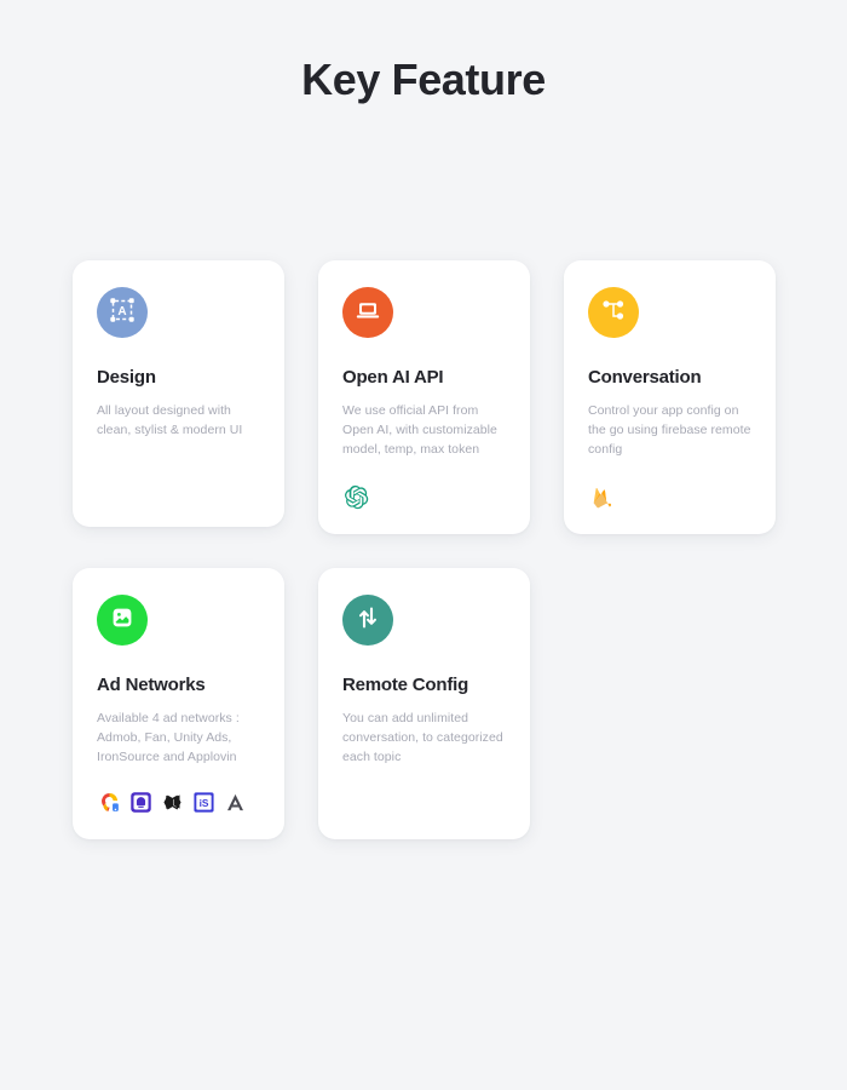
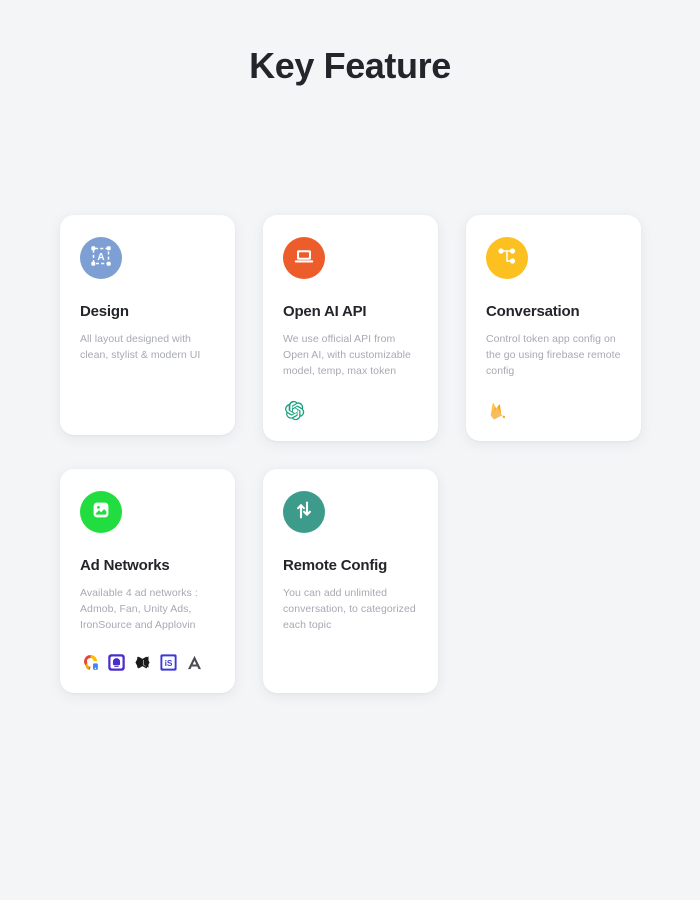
  Key Feature
  A
  Design
  All layout designed with clean, stylist & modern UI
  Open AI API
  We use official API from Open AI, with customizable model, temp, max token
  Conversation
- Control your app config on the go using firebase remote config
+ Control token app config on the go using firebase remote config
  Ad Networks
  Available 4 ad networks : Admob, Fan, Unity Ads, IronSource and Applovin
  iS
  Remote Config
  You can add unlimited conversation, to categorized each topic
